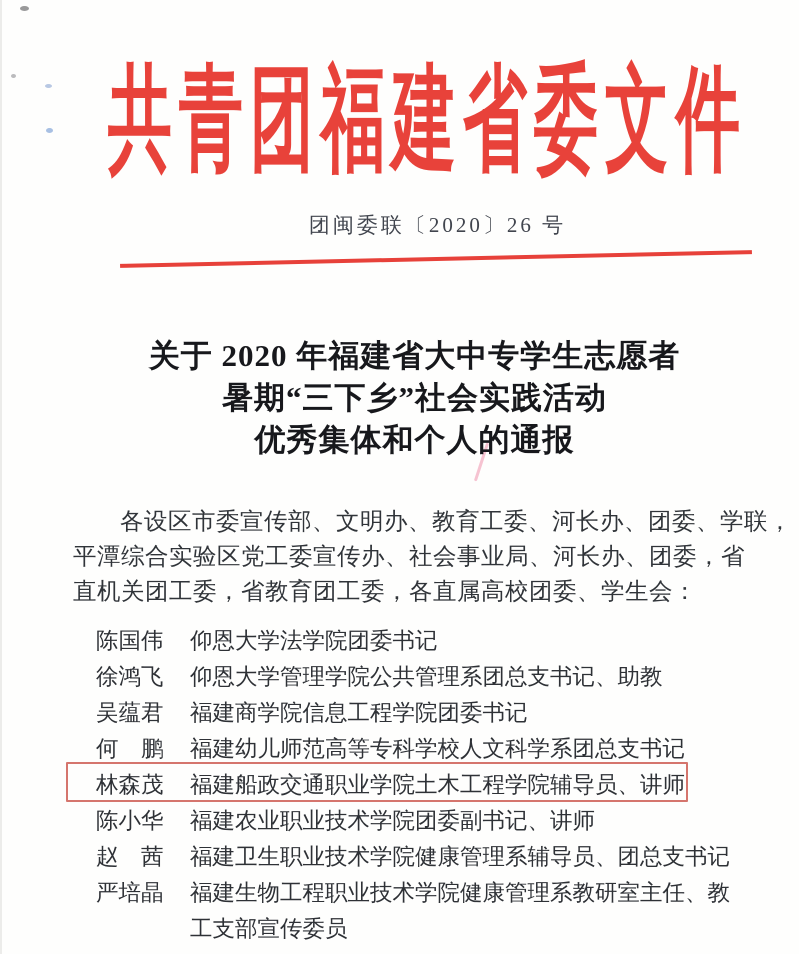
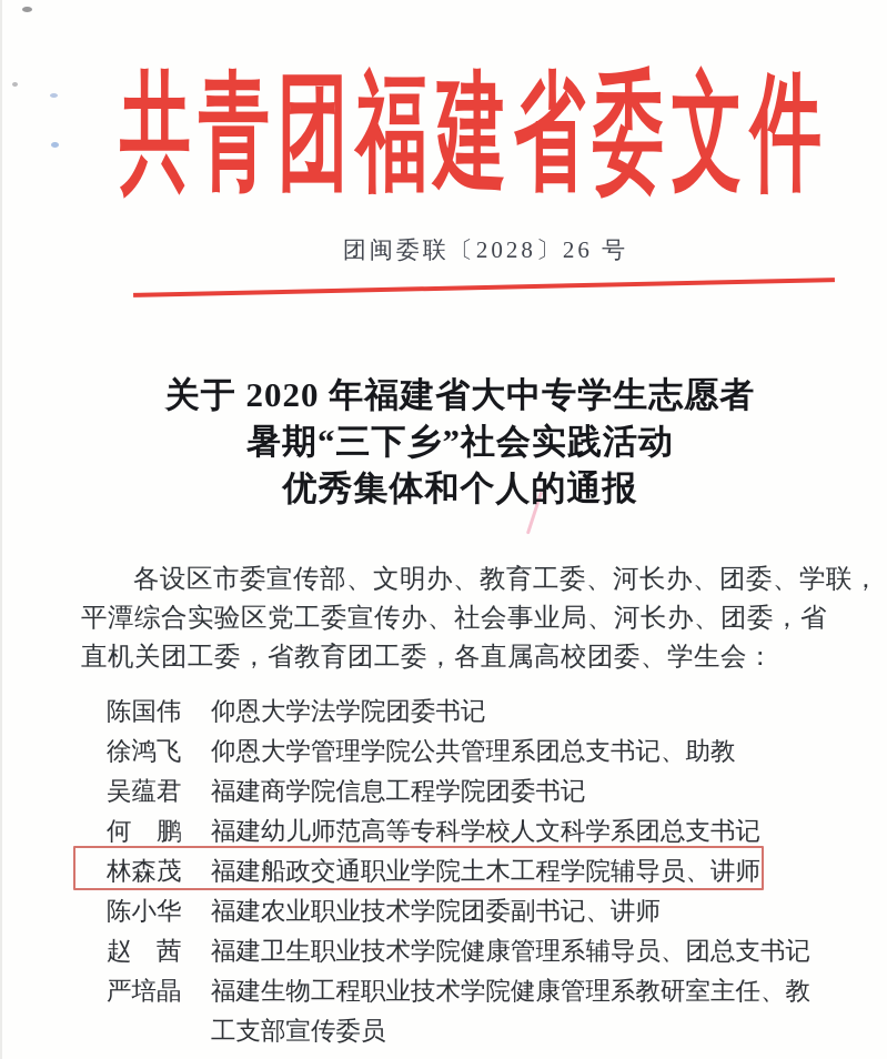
  共青团福建省委文件
- 团闽委联〔2020〕26 号
+ 团闽委联〔2028〕26 号
  关于 2020 年福建省大中专学生志愿者
  暑期“三下乡”社会实践活动
  优秀集体和个人的通报
  各设区市委宣传部、文明办、教育工委、河长办、团委、学联，
  平潭综合实验区党工委宣传办、社会事业局、河长办、团委，省
  直机关团工委，省教育团工委，各直属高校团委、学生会：
  陈国伟
  仰恩大学法学院团委书记
  徐鸿飞
  仰恩大学管理学院公共管理系团总支书记、助教
  吴蕴君
  福建商学院信息工程学院团委书记
  何 鹏
  福建幼儿师范高等专科学校人文科学系团总支书记
  林森茂
  福建船政交通职业学院土木工程学院辅导员、讲师
  陈小华
  福建农业职业技术学院团委副书记、讲师
  赵 茜
  福建卫生职业技术学院健康管理系辅导员、团总支书记
  严培晶
  福建生物工程职业技术学院健康管理系教研室主任、教工支部宣传委员
